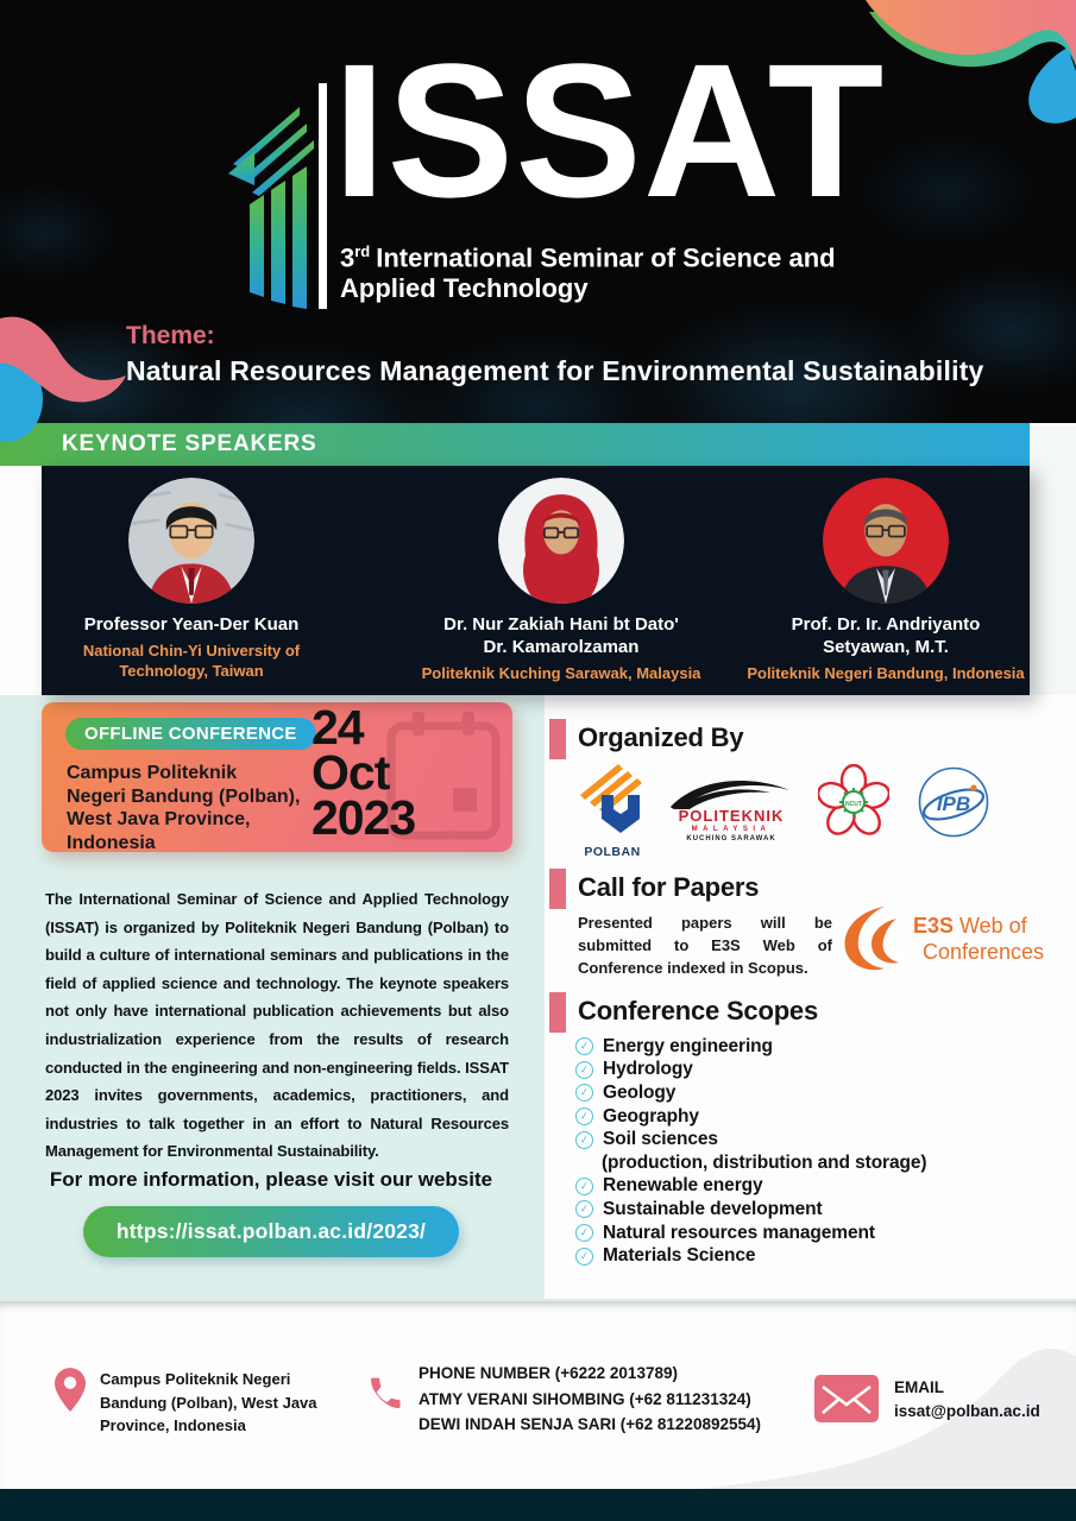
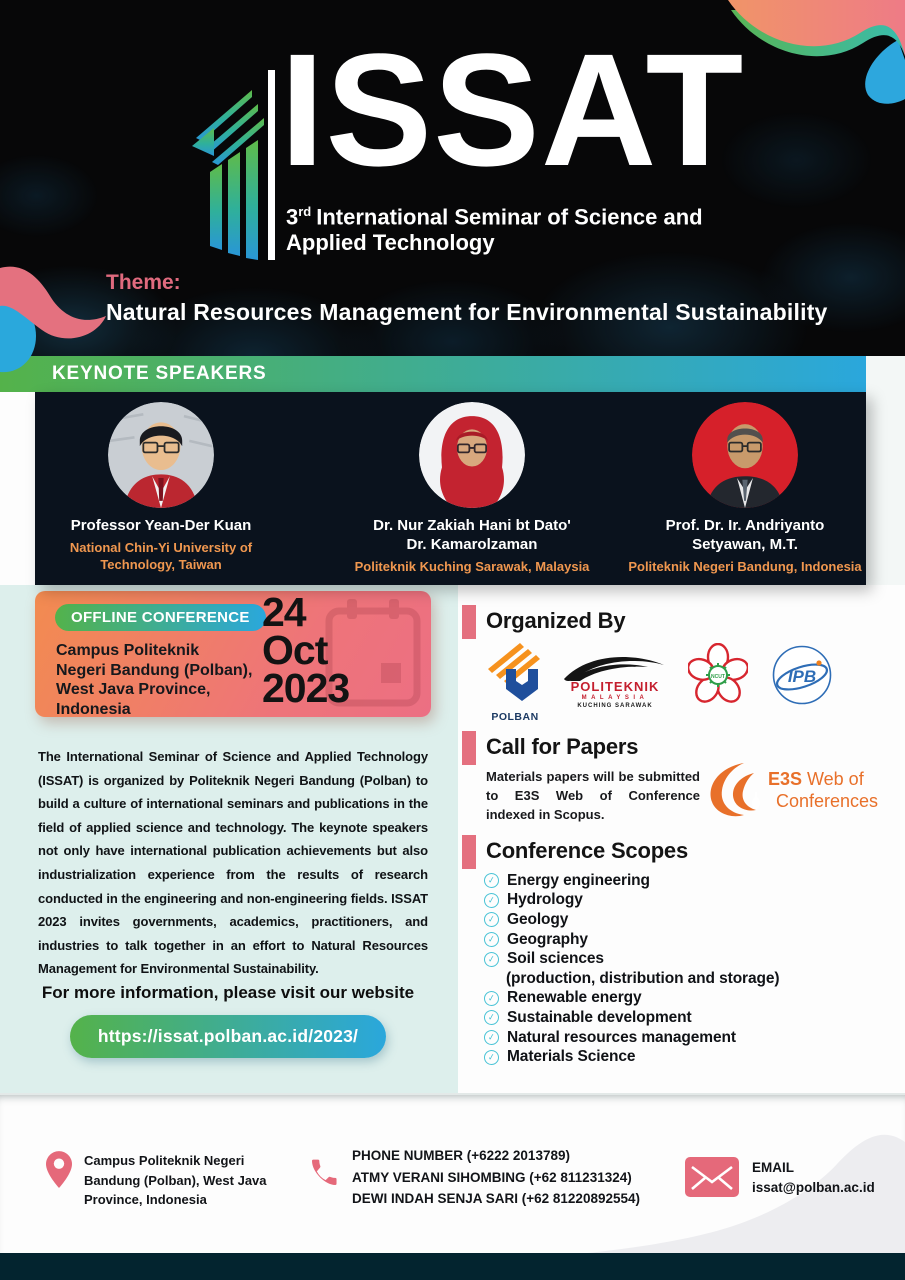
  ISSAT
  3rd International Seminar of Science and Applied Technology
  Theme:
  Natural Resources Management for Environmental Sustainability
  KEYNOTE SPEAKERS
  Professor Yean-Der Kuan
  National Chin-Yi University of Technology, Taiwan
  Dr. Nur Zakiah Hani bt Dato' Dr. Kamarolzaman
  Politeknik Kuching Sarawak, Malaysia
  Prof. Dr. Ir. Andriyanto Setyawan, M.T.
  Politeknik Negeri Bandung, Indonesia
  OFFLINE CONFERENCE
  Campus Politeknik
  Negeri Bandung (Polban),
  West Java Province,
  Indonesia
  24
  Oct
  2023
  The International Seminar of Science and Applied Technology (ISSAT) is organized by Politeknik Negeri Bandung (Polban) to build a culture of international seminars and publications in the field of applied science and technology. The keynote speakers not only have international publication achievements but also industrialization experience from the results of research conducted in the engineering and non-engineering fields. ISSAT 2023 invites governments, academics, practitioners, and industries to talk together in an effort to Natural Resources Management for Environmental Sustainability.
  For more information, please visit our website
  https://issat.polban.ac.id/2023/
  Organized By
  POLBAN
  POLITEKNIK
  IPB
  Call for Papers
- Presented papers will be submitted to E3S Web of Conference indexed in Scopus.
+ Materials papers will be submitted to E3S Web of Conference indexed in Scopus.
  E3S
  Web of
  Conferences
  Conference Scopes
  Energy engineering
  Hydrology
  Geology
  Geography
  Soil sciences
  (production, distribution and storage)
  Renewable energy
  Sustainable development
  Natural resources management
  Materials Science
  Campus Politeknik Negeri
  Bandung (Polban), West Java
  Province, Indonesia
  PHONE NUMBER (+6222 2013789)
  ATMY VERANI SIHOMBING (+62 811231324)
  DEWI INDAH SENJA SARI (+62 81220892554)
  EMAIL
  issat@polban.ac.id
